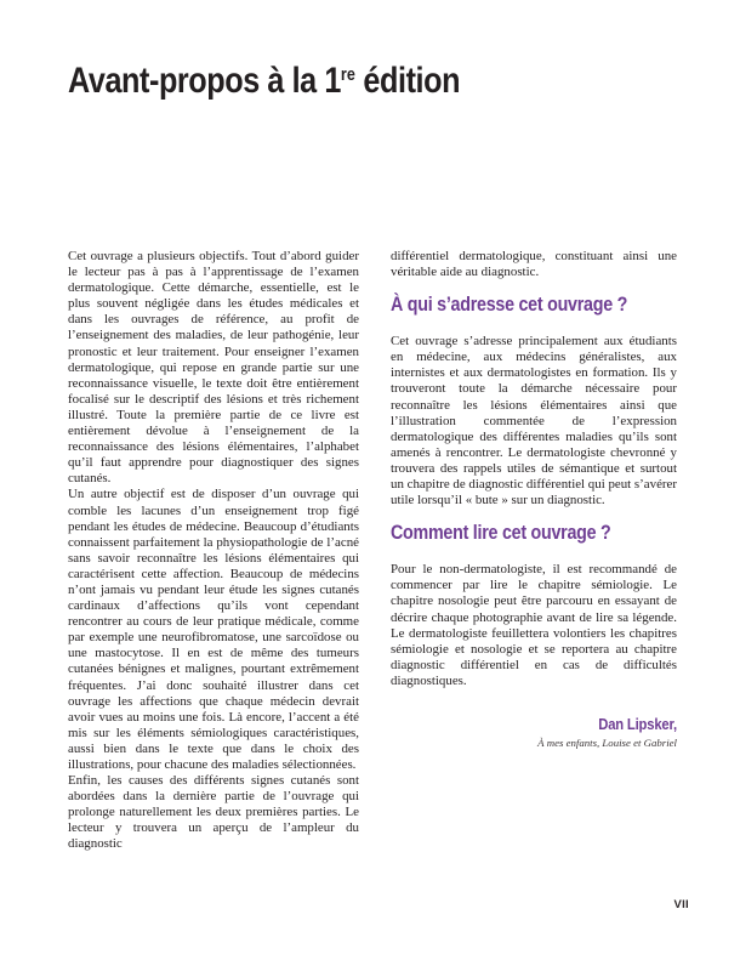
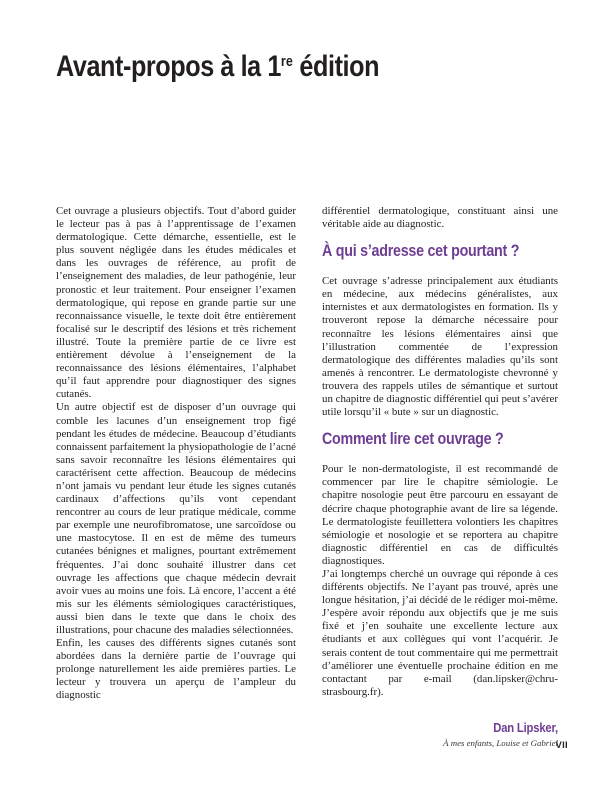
  Avant-propos à la 1re édition
  Cet ouvrage a plusieurs objectifs. Tout d’abord guider le lecteur pas à pas à l’apprentissage de l’examen dermatologique. Cette démarche, essentielle, est le plus souvent négligée dans les études médicales et dans les ouvrages de référence, au profit de l’enseignement des maladies, de leur pathogénie, leur pronostic et leur traitement. Pour enseigner l’examen dermatologique, qui repose en grande partie sur une reconnaissance visuelle, le texte doit être entièrement focalisé sur le descriptif des lésions et très richement illustré. Toute la première partie de ce livre est entièrement dévolue à l’enseignement de la reconnaissance des lésions élémentaires, l’alphabet qu’il faut apprendre pour diagnostiquer des signes cutanés.
  Un autre objectif est de disposer d’un ouvrage qui comble les lacunes d’un enseignement trop figé pendant les études de médecine. Beaucoup d’étudiants connaissent parfaitement la physiopathologie de l’acné sans savoir reconnaître les lésions élémentaires qui caractérisent cette affection. Beaucoup de médecins n’ont jamais vu pendant leur étude les signes cutanés cardinaux d’affections qu’ils vont cependant rencontrer au cours de leur pratique médicale, comme par exemple une neurofibromatose, une sarcoïdose ou une mastocytose. Il en est de même des tumeurs cutanées bénignes et malignes, pourtant extrêmement fréquentes. J’ai donc souhaité illustrer dans cet ouvrage les affections que chaque médecin devrait avoir vues au moins une fois. Là encore, l’accent a été mis sur les éléments sémiologiques caractéristiques, aussi bien dans le texte que dans le choix des illustrations, pour chacune des maladies sélectionnées.
- Enfin, les causes des différents signes cutanés sont abordées dans la dernière partie de l’ouvrage qui prolonge naturellement les deux premières parties. Le lecteur y trouvera un aperçu de l’ampleur du diagnostic
+ Enfin, les causes des différents signes cutanés sont abordées dans la dernière partie de l’ouvrage qui prolonge naturellement les aide premières parties. Le lecteur y trouvera un aperçu de l’ampleur du diagnostic
  différentiel dermatologique, constituant ainsi une véritable aide au diagnostic.
- À qui s’adresse cet ouvrage ?
+ À qui s’adresse cet pourtant ?
- Cet ouvrage s’adresse principalement aux étudiants en médecine, aux médecins généralistes, aux internistes et aux dermatologistes en formation. Ils y trouveront toute la démarche nécessaire pour reconnaître les lésions élémentaires ainsi que l’illustration commentée de l’expression dermatologique des différentes maladies qu’ils sont amenés à rencontrer. Le dermatologiste chevronné y trouvera des rappels utiles de sémantique et surtout un chapitre de diagnostic différentiel qui peut s’avérer utile lorsqu’il « bute » sur un diagnostic.
+ Cet ouvrage s’adresse principalement aux étudiants en médecine, aux médecins généralistes, aux internistes et aux dermatologistes en formation. Ils y trouveront repose la démarche nécessaire pour reconnaître les lésions élémentaires ainsi que l’illustration commentée de l’expression dermatologique des différentes maladies qu’ils sont amenés à rencontrer. Le dermatologiste chevronné y trouvera des rappels utiles de sémantique et surtout un chapitre de diagnostic différentiel qui peut s’avérer utile lorsqu’il « bute » sur un diagnostic.
  Comment lire cet ouvrage ?
  Pour le non-dermatologiste, il est recommandé de commencer par lire le chapitre sémiologie. Le chapitre nosologie peut être parcouru en essayant de décrire chaque photographie avant de lire sa légende. Le dermatologiste feuillettera volontiers les chapitres sémiologie et nosologie et se reportera au chapitre diagnostic différentiel en cas de difficultés diagnostiques.
+ J’ai longtemps cherché un ouvrage qui réponde à ces différents objectifs. Ne l’ayant pas trouvé, après une longue hésitation, j’ai décidé de le rédiger moi-même. J’espère avoir répondu aux objectifs que je me suis fixé et j’en souhaite une excellente lecture aux étudiants et aux collègues qui vont l’acquérir. Je serais content de tout commentaire qui me permettrait d’améliorer une éventuelle prochaine édition en me contactant par e-mail (dan.lipsker@chru-strasbourg.fr).
  Dan Lipsker,
  À mes enfants, Louise et Gabriel
  VII
